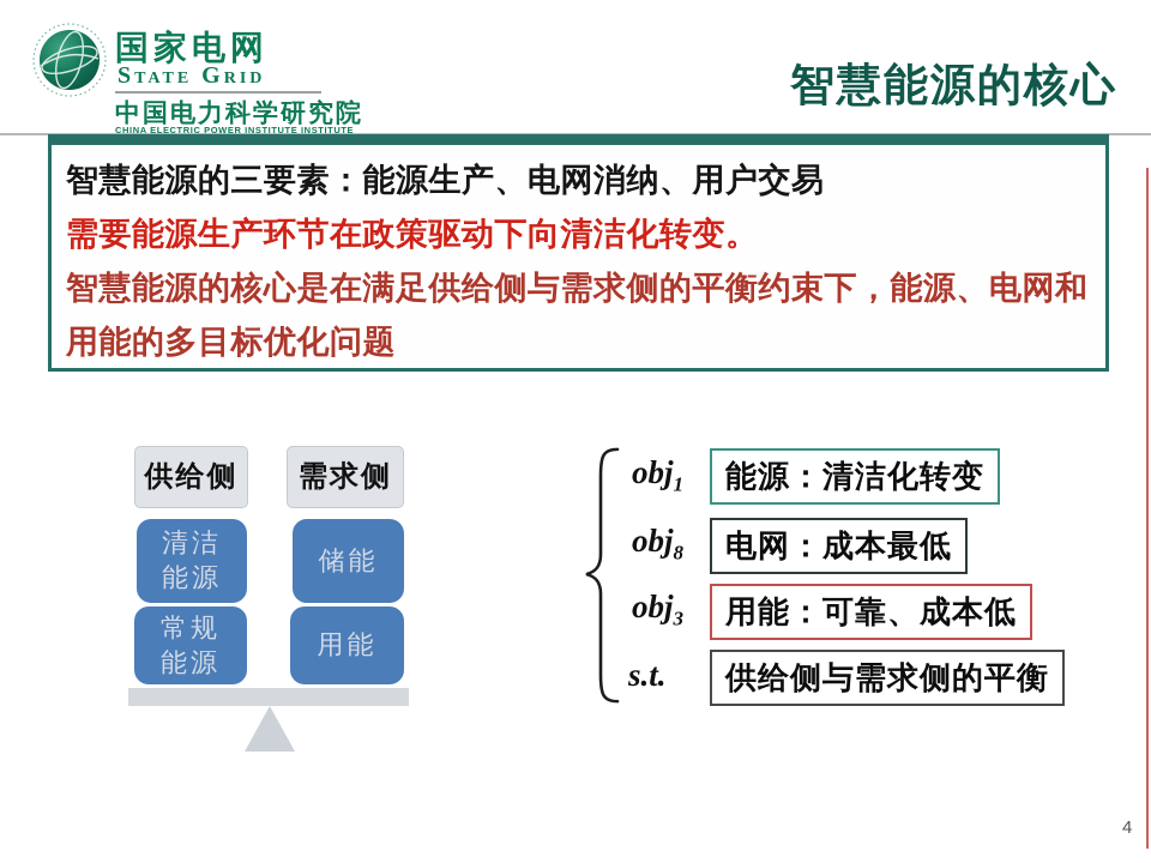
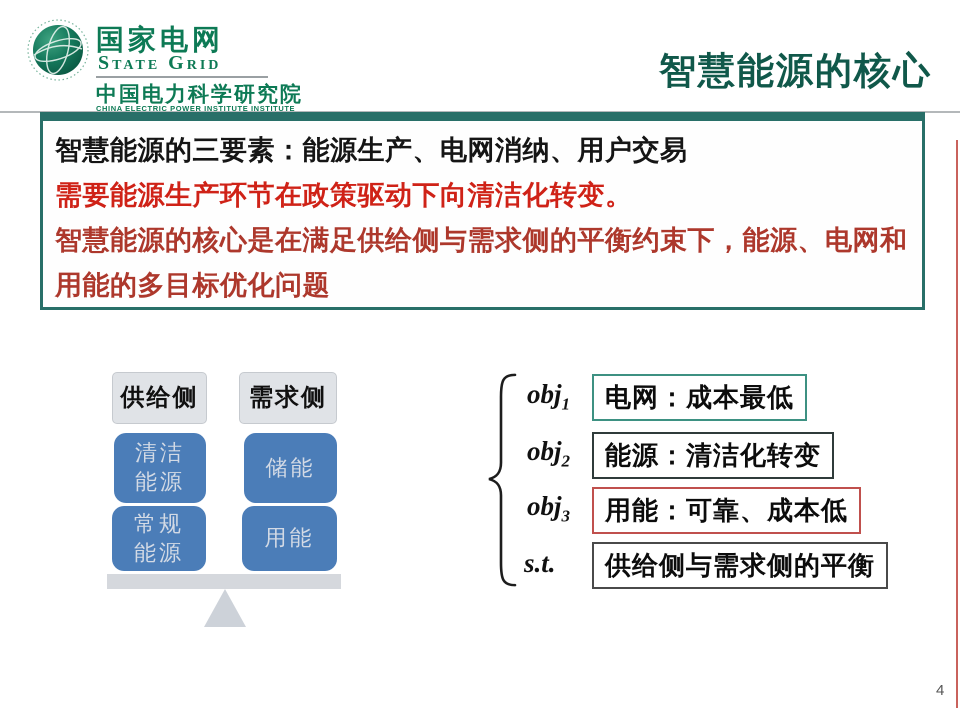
  国家电网
  State Grid
  中国电力科学研究院
  CHINA ELECTRIC POWER INSTITUTE INSTITUTE
  智慧能源的核心
  智慧能源的三要素：能源生产、电网消纳、用户交易
  需要能源生产环节在政策驱动下向清洁化转变。
  智慧能源的核心是在满足供给侧与需求侧的平衡约束下，能源、电网和用能的多目标优化问题
  供给侧
  需求侧
  清洁
  能源
  储能
  常规
  能源
  用能
  obj1
- 能源：清洁化转变
+ 电网：成本最低
- obj8
+ obj2
- 电网：成本最低
+ 能源：清洁化转变
  obj3
  用能：可靠、成本低
  s.t.
  供给侧与需求侧的平衡
  4
